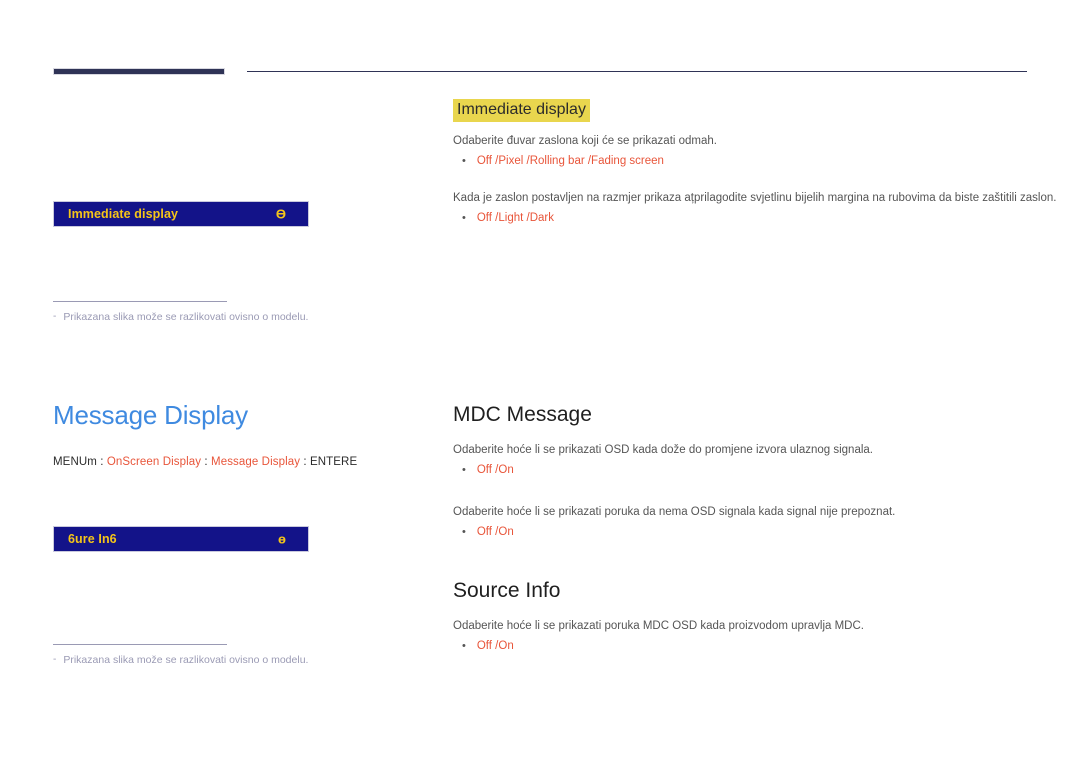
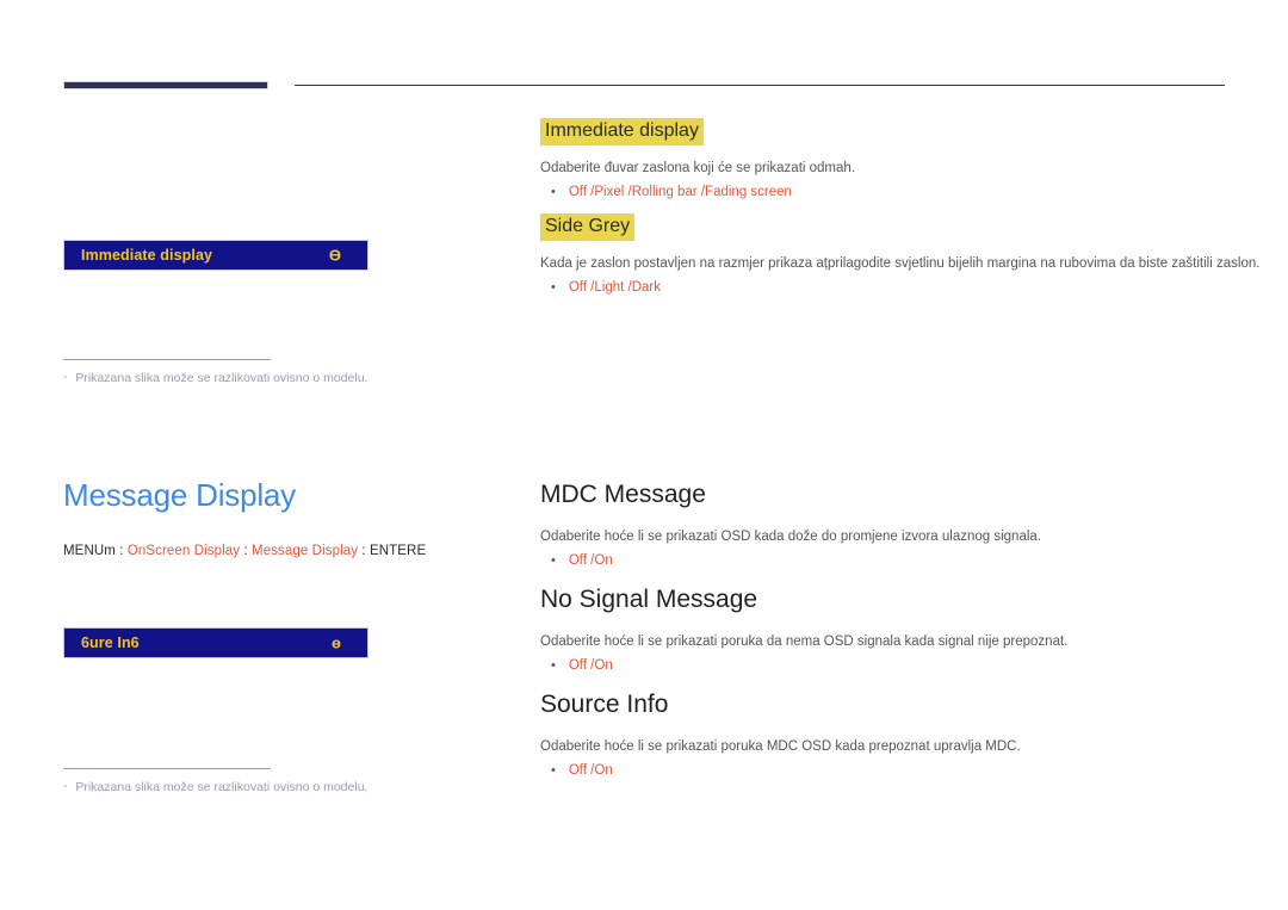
  Immediate display
  Ө
  -
  Prikazana slika može se razlikovati ovisno o modelu.
  Immediate display
  Odaberite đuvar zaslona koji će se prikazati odmah.
  •
  Off /Pixel /Rolling bar /Fading screen
+ Side Grey
  Kada je zaslon postavljen na razmjer prikaza ațprilagodite svjetlinu bijelih margina na rubovima da biste zaštitili zaslon.
  •
  Off /Light /Dark
  Message Display
  MENUm : OnScreen Display : Message Display : ENTERE
  6ure In6
  ө
  -
  Prikazana slika može se razlikovati ovisno o modelu.
  MDC Message
  Odaberite hoće li se prikazati OSD kada dože do promjene izvora ulaznog signala.
  •
  Off /On
+ No Signal Message
  Odaberite hoće li se prikazati poruka da nema OSD signala kada signal nije prepoznat.
  •
  Off /On
  Source Info
- Odaberite hoće li se prikazati poruka MDC OSD kada proizvodom upravlja MDC.
+ Odaberite hoće li se prikazati poruka MDC OSD kada prepoznat upravlja MDC.
  •
  Off /On
